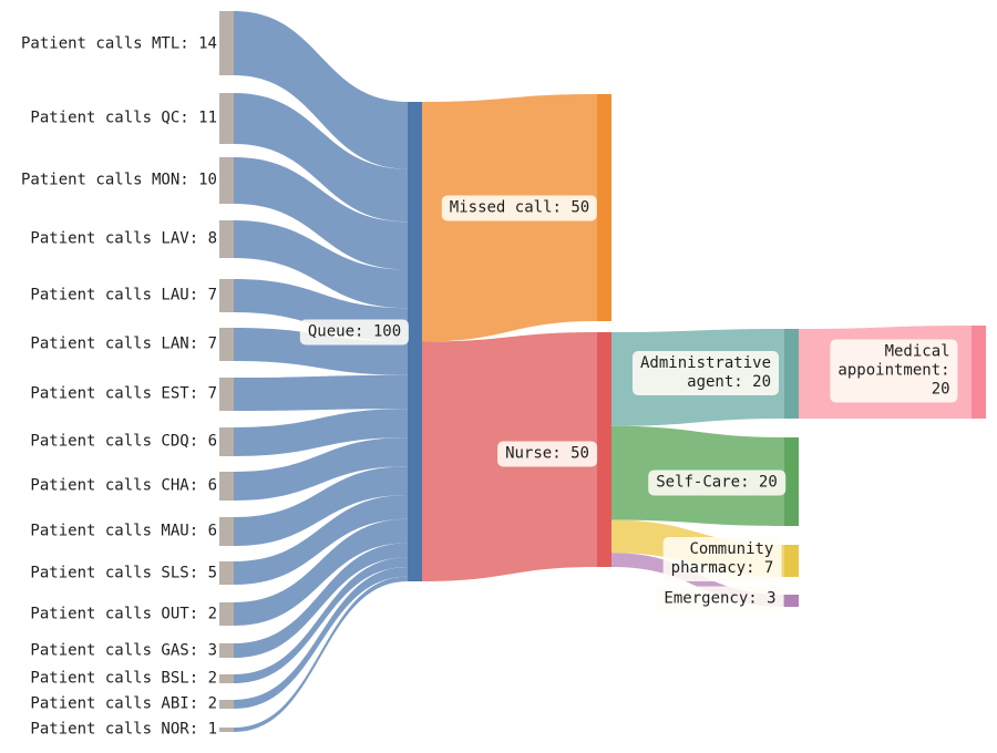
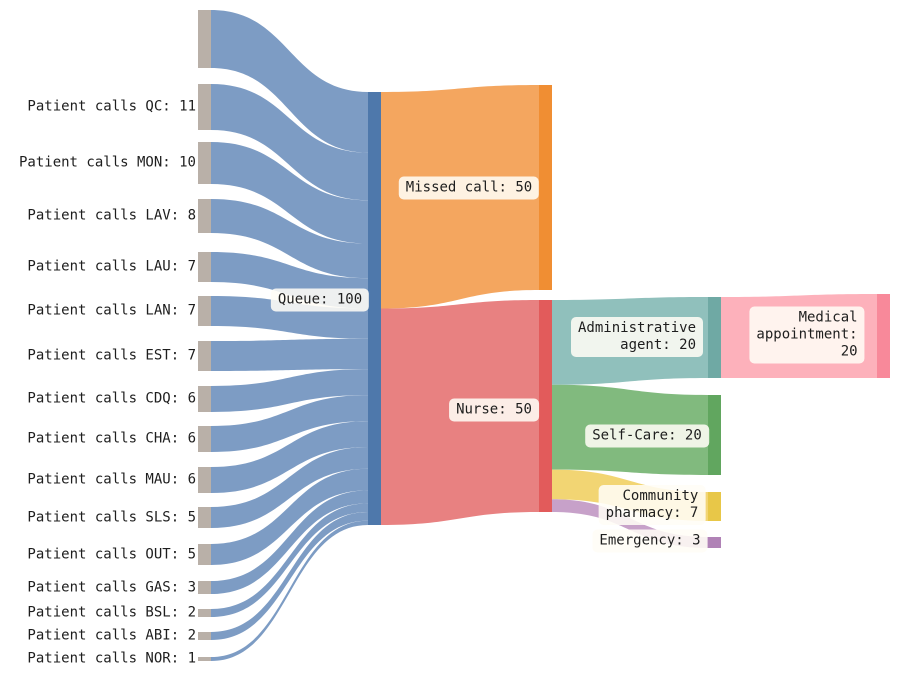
- Patient calls MTL: 14
  Patient calls QC: 11
  Patient calls MON: 10
  Patient calls LAV: 8
  Patient calls LAU: 7
  Patient calls LAN: 7
  Patient calls EST: 7
  Patient calls CDQ: 6
  Patient calls CHA: 6
  Patient calls MAU: 6
  Patient calls SLS: 5
- Patient calls OUT: 2
+ Patient calls OUT: 5
  Patient calls GAS: 3
  Patient calls BSL: 2
  Patient calls ABI: 2
  Patient calls NOR: 1
  Queue: 100
  Missed call: 50
  Nurse: 50
  Administrative
  agent: 20
  Self-Care: 20
  Community
  pharmacy: 7
  Emergency: 3
  Medical
  appointment: 20
